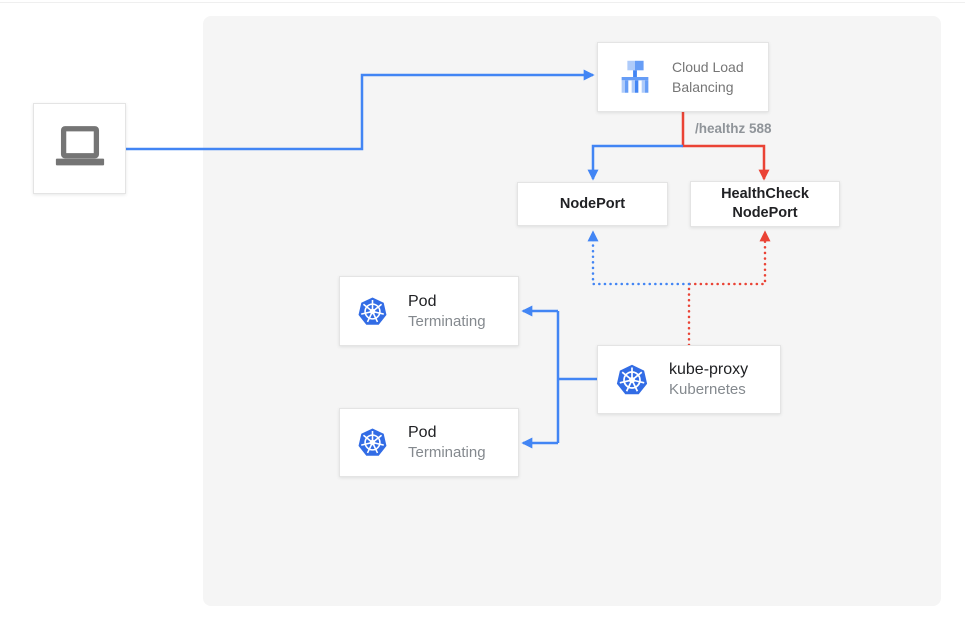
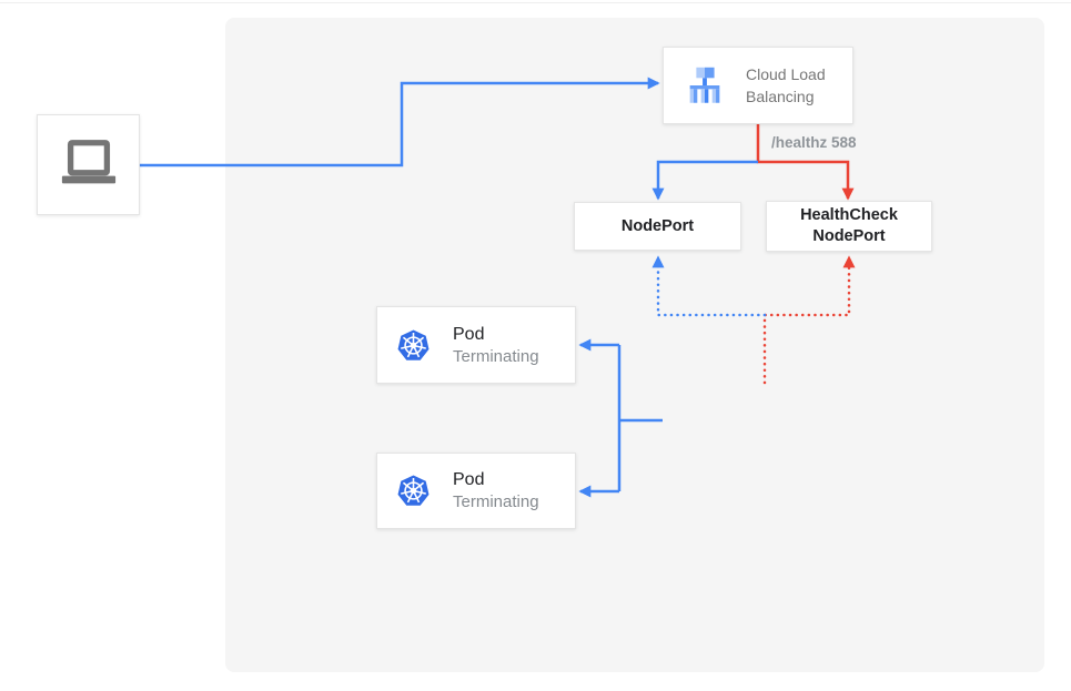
  Cloud Load
  Balancing
  /healthz 588
  NodePort
  HealthCheck
  NodePort
  Pod
  Terminating
  Pod
  Terminating
- kube-proxy
- Kubernetes
